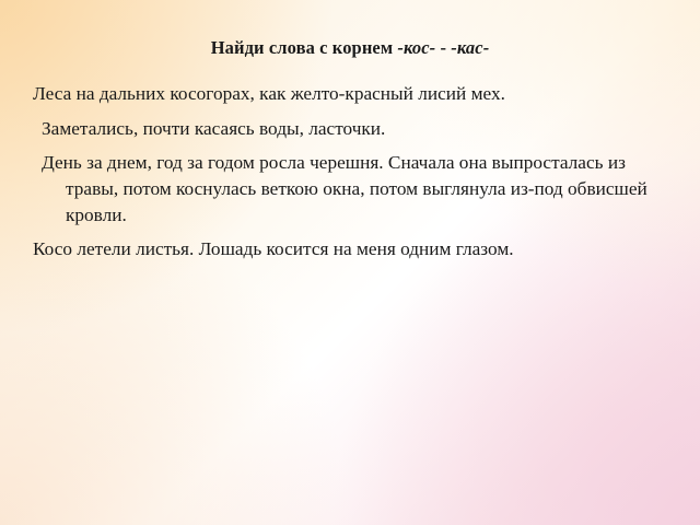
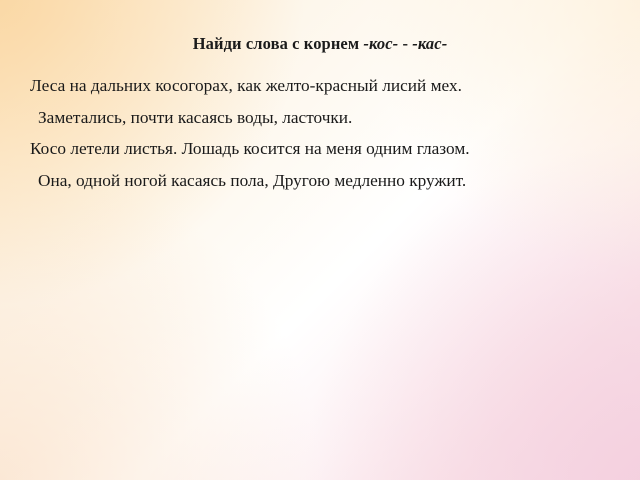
  Найди слова с корнем -кос- - -кас-
  Леса на дальних косогорах, как желто-красный лисий мех.
  Заметались, почти касаясь воды, ласточки.
- День за днем, год за годом росла черешня. Сначала она выпросталась из травы, потом коснулась веткою окна, потом выглянула из-под обвисшей кровли.
  Косо летели листья. Лошадь косится на меня одним глазом.
+ Она, одной ногой касаясь пола, Другою медленно кружит.
